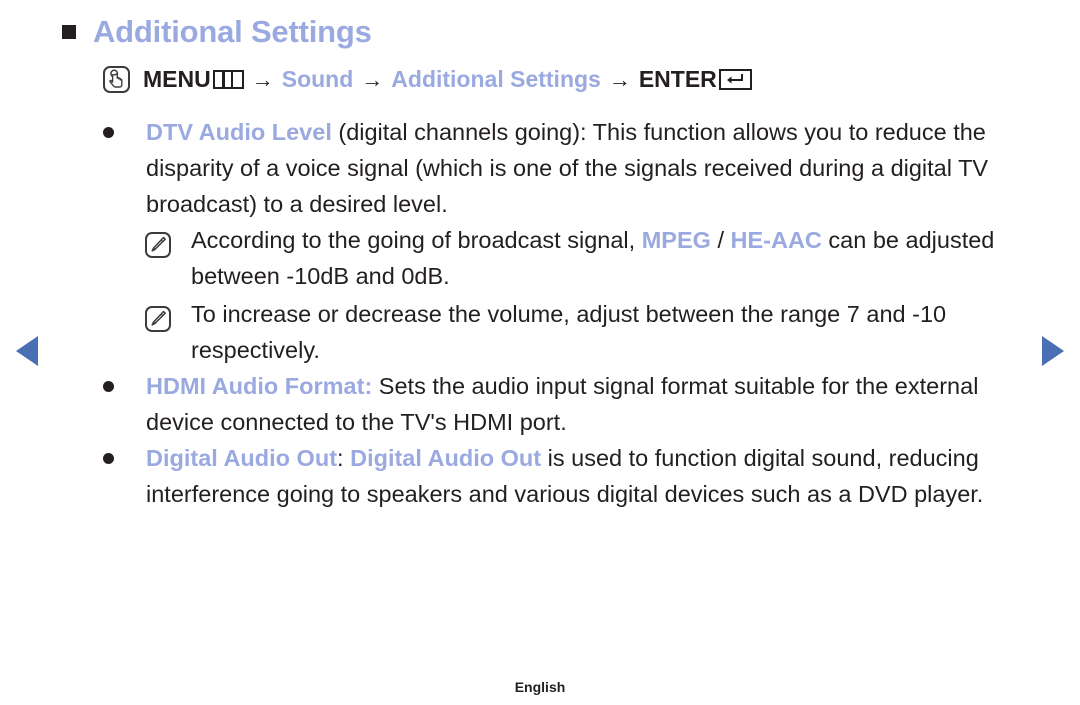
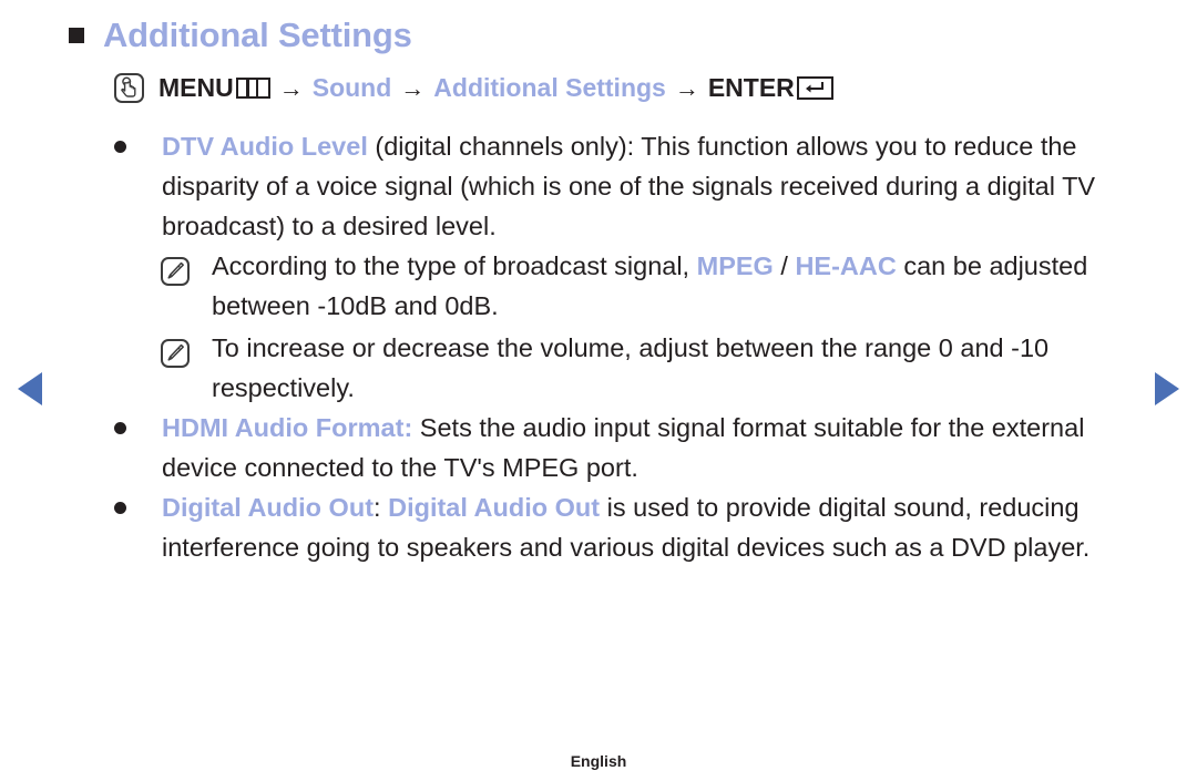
  Additional Settings
  MENU
  →
  Sound
  →
  Additional Settings
  →
  ENTER
- DTV Audio Level (digital channels going): This function allows you to reduce the disparity of a voice signal (which is one of the signals received during a digital TV broadcast) to a desired level.
+ DTV Audio Level (digital channels only): This function allows you to reduce the disparity of a voice signal (which is one of the signals received during a digital TV broadcast) to a desired level.
- According to the going of broadcast signal, MPEG / HE-AAC can be adjusted between -10dB and 0dB.
+ According to the type of broadcast signal, MPEG / HE-AAC can be adjusted between -10dB and 0dB.
- To increase or decrease the volume, adjust between the range 7 and -10 respectively.
+ To increase or decrease the volume, adjust between the range 0 and -10 respectively.
- HDMI Audio Format: Sets the audio input signal format suitable for the external device connected to the TV's HDMI port.
+ HDMI Audio Format: Sets the audio input signal format suitable for the external device connected to the TV's MPEG port.
- Digital Audio Out: Digital Audio Out is used to function digital sound, reducing interference going to speakers and various digital devices such as a DVD player.
+ Digital Audio Out: Digital Audio Out is used to provide digital sound, reducing interference going to speakers and various digital devices such as a DVD player.
  English
